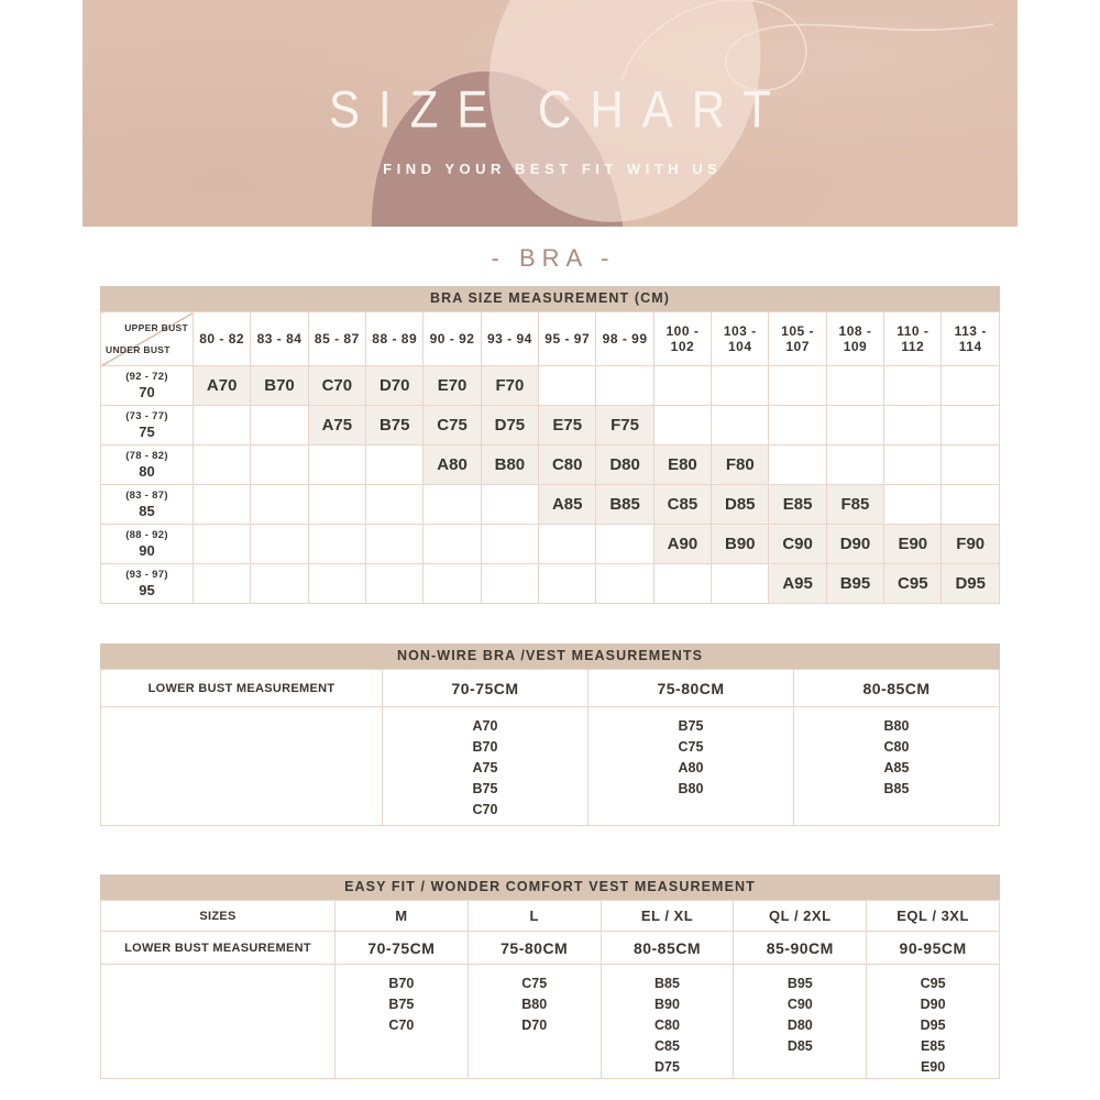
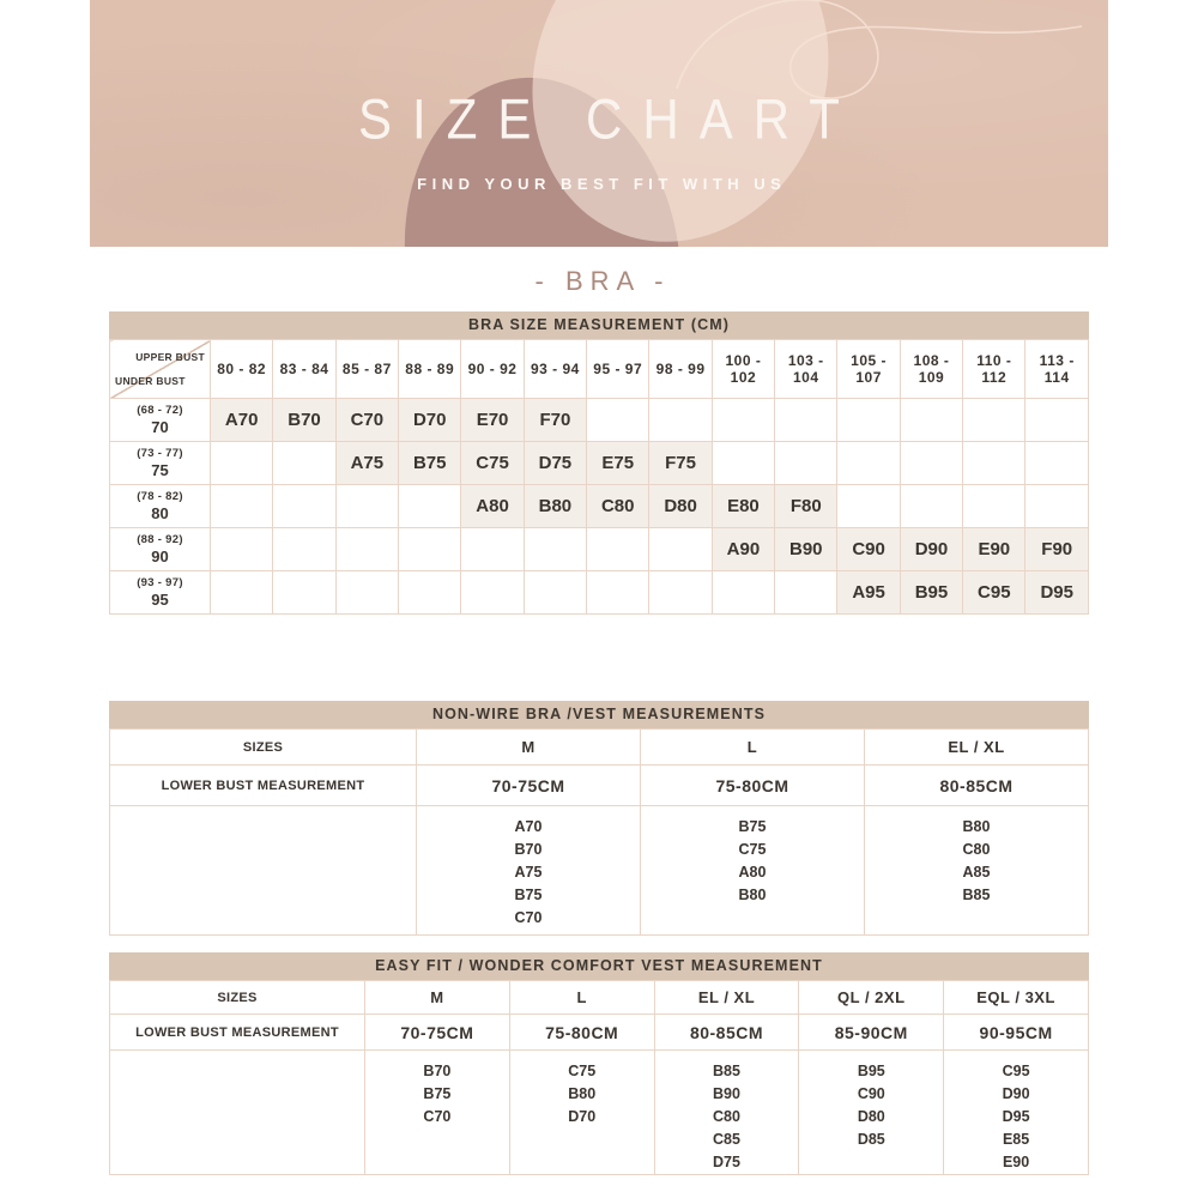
  SIZE CHART
  FIND YOUR BEST FIT WITH US
  - BRA -
  BRA SIZE MEASUREMENT (CM)
  UPPER BUST UNDER BUST	80 - 82	83 - 84	85 - 87	88 - 89	90 - 92	93 - 94	95 - 97	98 - 99	100 - 102	103 - 104	105 - 107	108 - 109	110 - 112	113 - 114
- (92 - 72)70	A70	B70	C70	D70	E70	F70
+ (68 - 72)70	A70	B70	C70	D70	E70	F70
  (73 - 77)75			A75	B75	C75	D75	E75	F75
  (78 - 82)80					A80	B80	C80	D80	E80	F80
- (83 - 87)85							A85	B85	C85	D85	E85	F85
  (88 - 92)90									A90	B90	C90	D90	E90	F90
  (93 - 97)95											A95	B95	C95	D95
  NON-WIRE BRA /VEST MEASUREMENTS
+ SIZES	M	L	EL / XL
  LOWER BUST MEASUREMENT	70-75CM	75-80CM	80-85CM
  	A70B70A75B75C70	B75C75A80B80	B80C80A85B85
  EASY FIT / WONDER COMFORT VEST MEASUREMENT
  SIZES	M	L	EL / XL	QL / 2XL	EQL / 3XL
  LOWER BUST MEASUREMENT	70-75CM	75-80CM	80-85CM	85-90CM	90-95CM
  	B70B75C70	C75B80D70	B85B90C80C85D75	B95C90D80D85	C95D90D95E85E90
